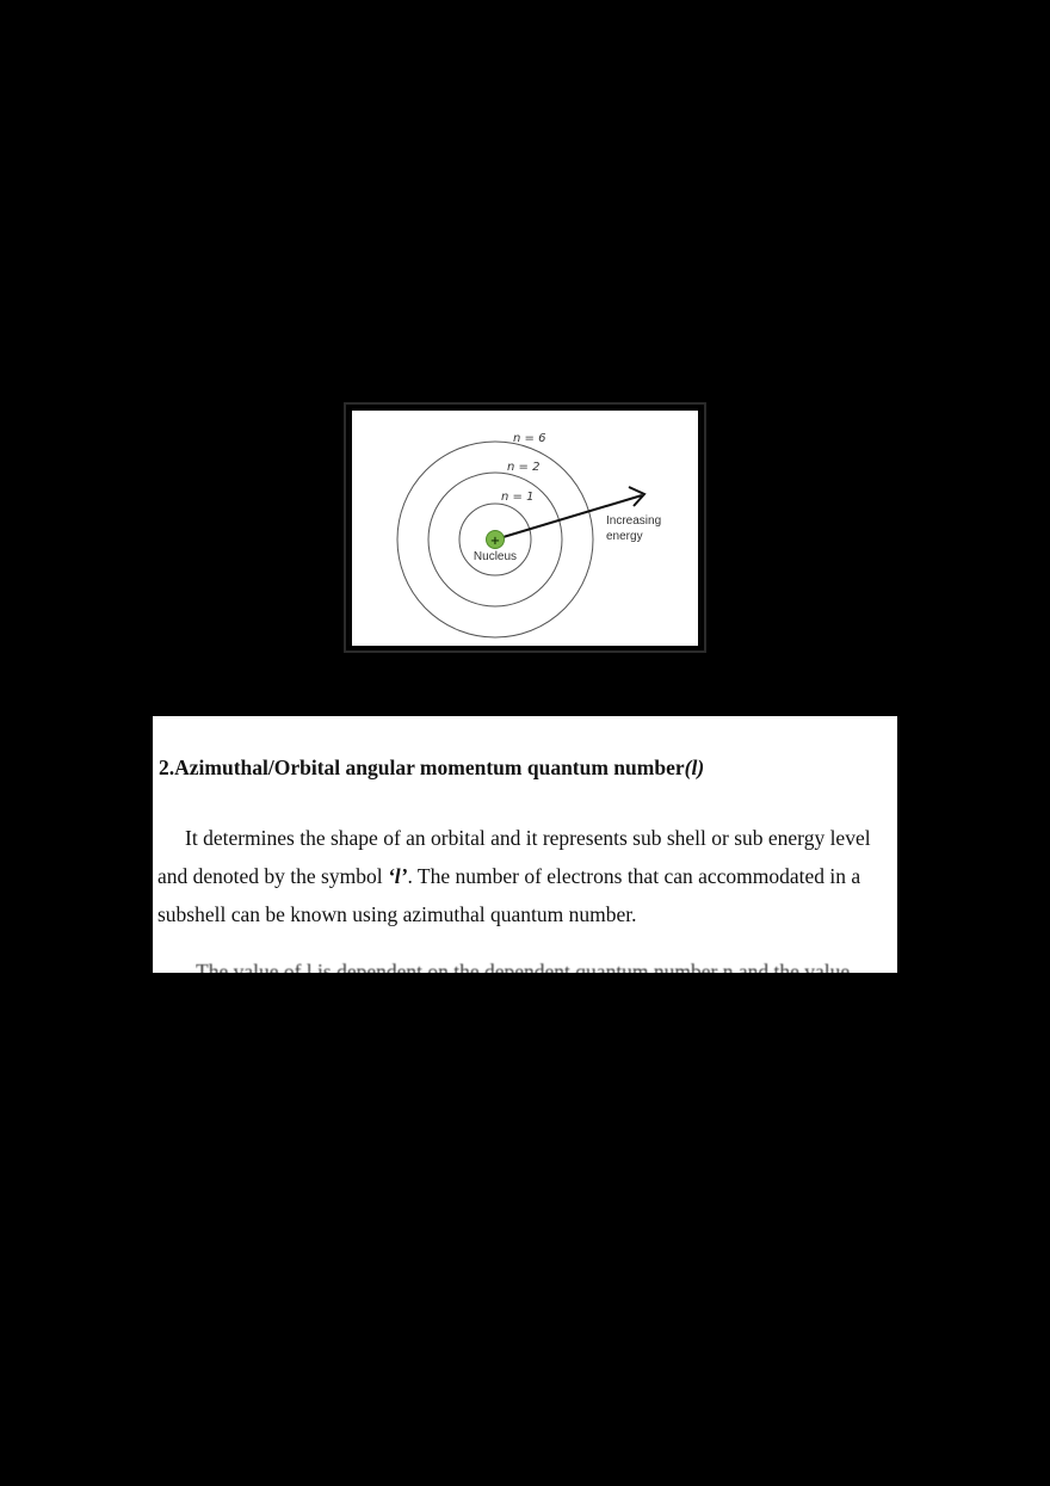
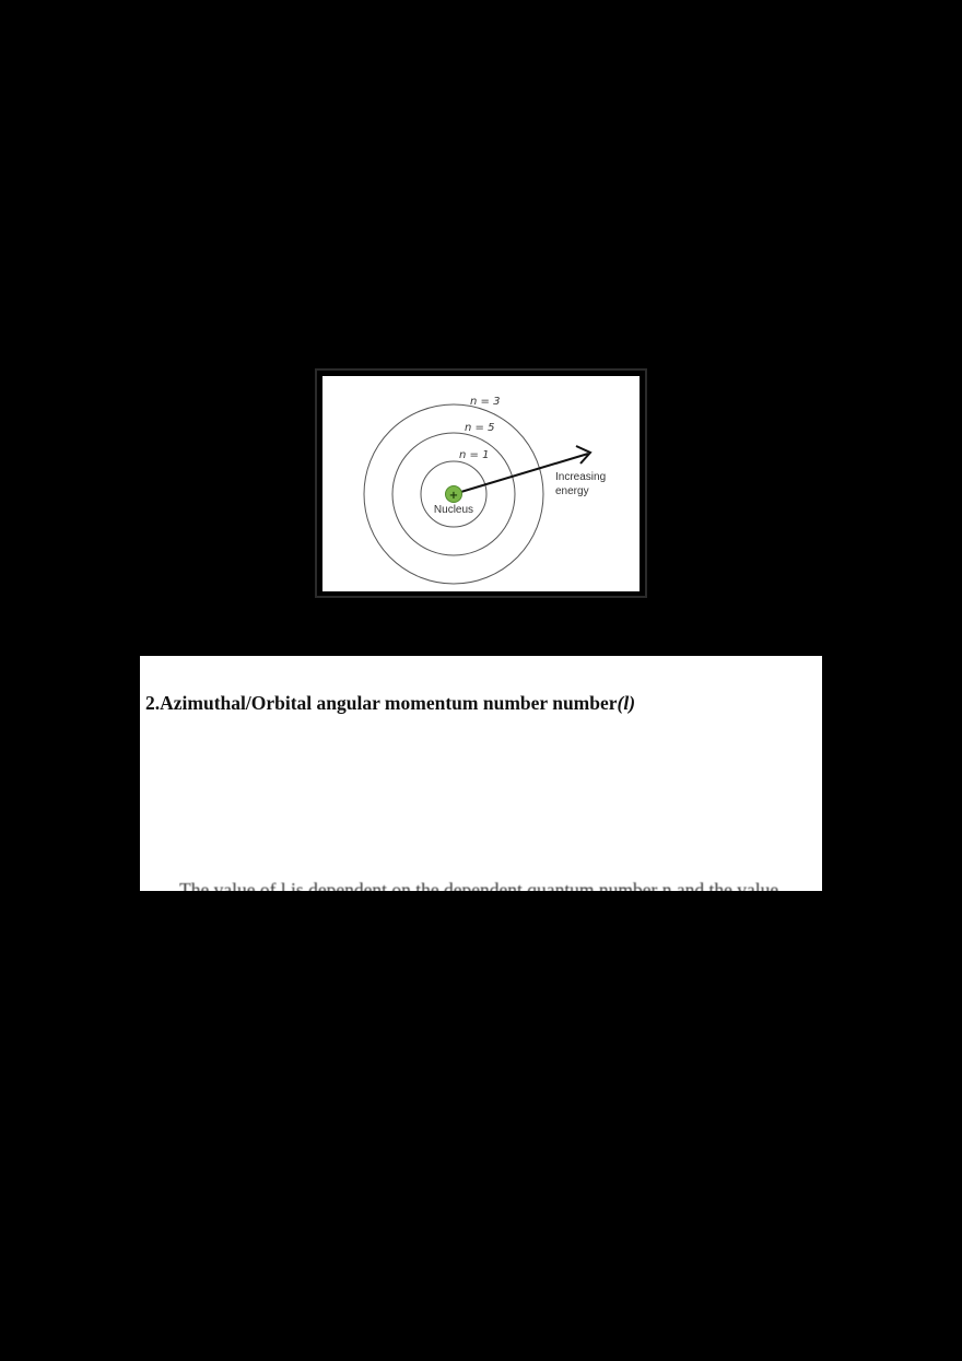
  +
- n = 6
+ n = 3
- n = 2
+ n = 5
  n = 1
  Nucleus
  Increasing
  energy
- 2.Azimuthal/Orbital angular momentum quantum number(l)
+ 2.Azimuthal/Orbital angular momentum number number(l)
- It determines the shape of an orbital and it represents sub shell or sub energy level
- and denoted by the symbol ‘l’. The number of electrons that can accommodated in a
- subshell can be known using azimuthal quantum number.
  The value of l is dependent on the dependent quantum number n and the value
